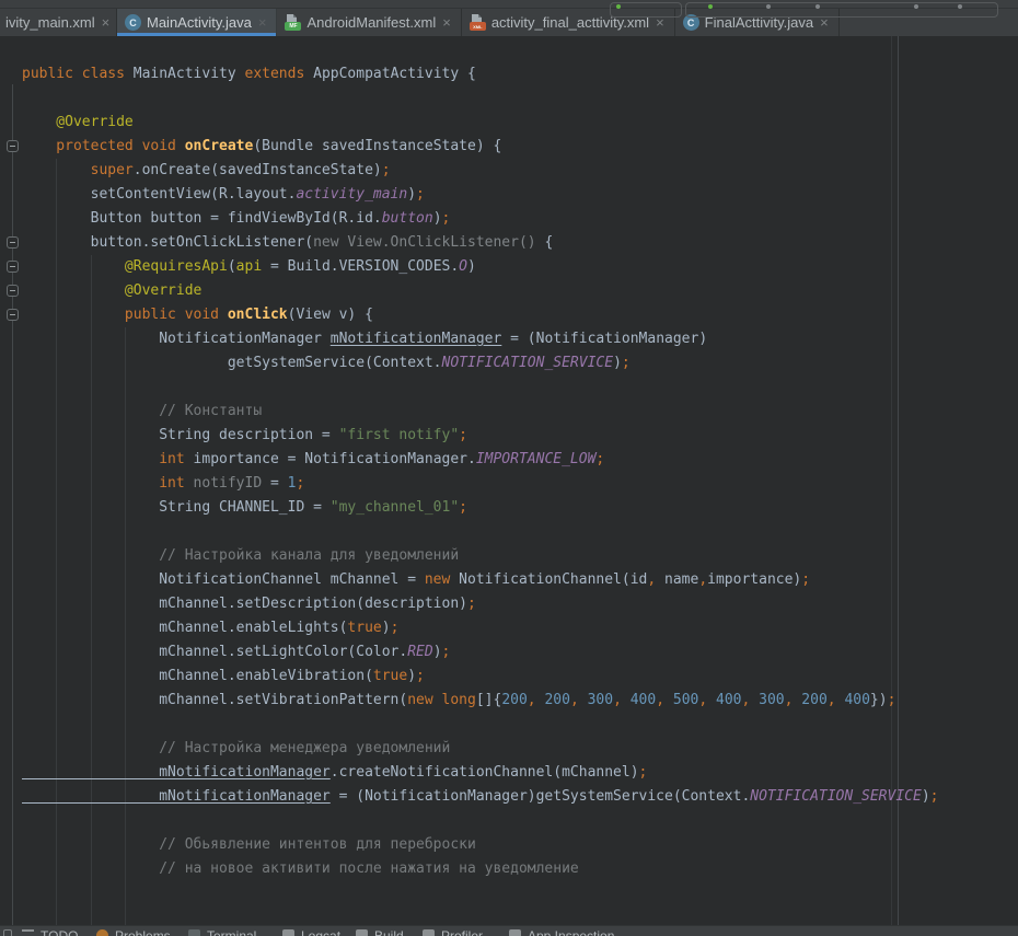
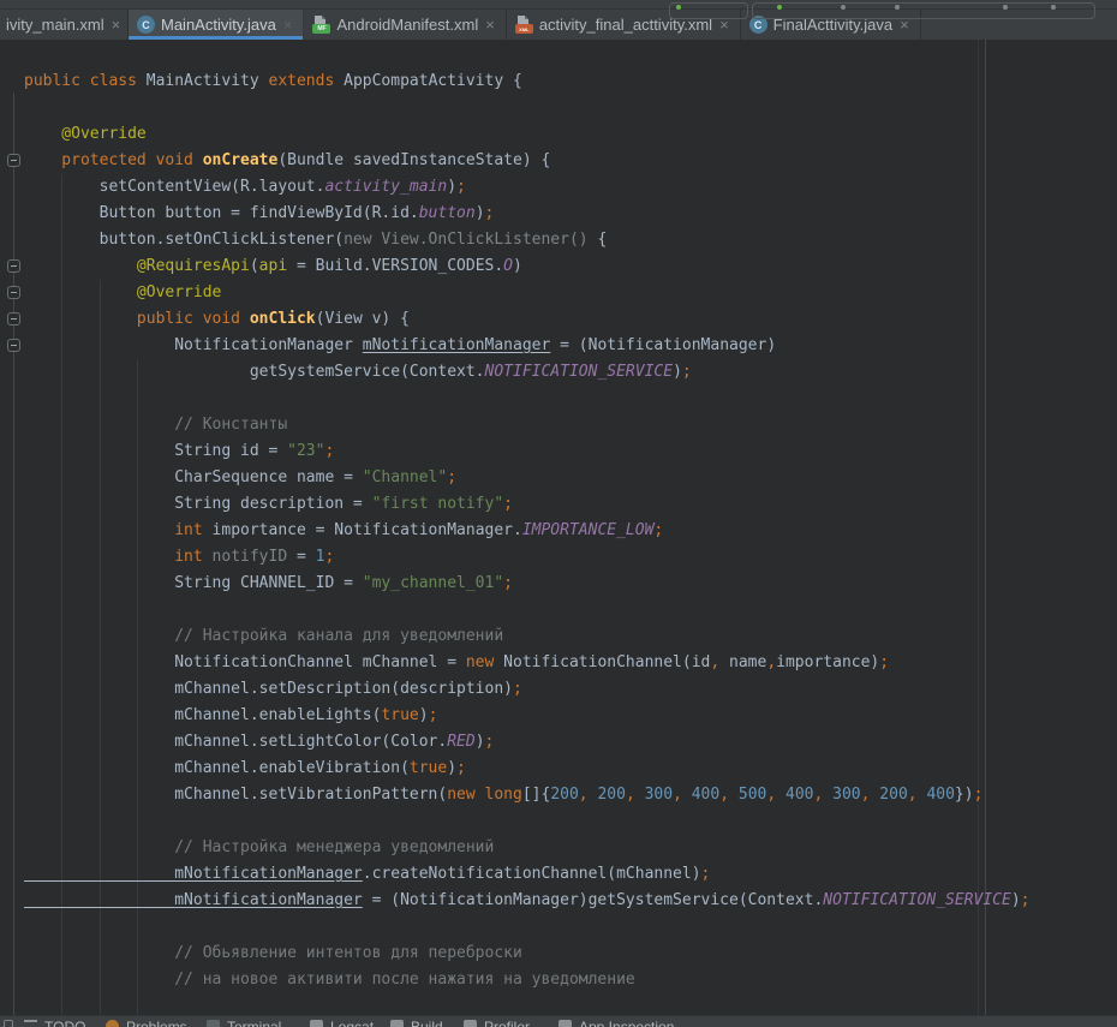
  ivity_main.xml
  ×
  C
  MainActivity.java
  AndroidManifest.xml
  ×
  activity_final_acttivity.xml
  ×
  C
  FinalActtivity.java
  ×
  public class MainActivity extends AppCompatActivity {
  @Override
  protected void onCreate(Bundle savedInstanceState) {
- super.onCreate(savedInstanceState);
  setContentView(R.layout.activity_main);
  Button button = findViewById(R.id.button);
  button.setOnClickListener(new View.OnClickListener() {
  @RequiresApi(api = Build.VERSION_CODES.O)
  @Override
  public void onClick(View v) {
  NotificationManager mNotificationManager = (NotificationManager)
  getSystemService(Context.NOTIFICATION_SERVICE);
  // Константы
+ String id = "23";
+ CharSequence name = "Channel";
  String description = "first notify";
  int importance = NotificationManager.IMPORTANCE_LOW;
  int notifyID = 1;
  String CHANNEL_ID = "my_channel_01";
  // Настройка канала для уведомлений
  NotificationChannel mChannel = new NotificationChannel(id, name,importance);
  mChannel.setDescription(description);
  mChannel.enableLights(true);
  mChannel.setLightColor(Color.RED);
  mChannel.enableVibration(true);
  mChannel.setVibrationPattern(new long[]{200, 200, 300, 400, 500, 400, 300, 200, 400});
  // Настройка менеджера уведомлений
  mNotificationManager.createNotificationChannel(mChannel);
  mNotificationManager = (NotificationManager)getSystemService(Context.NOTIFICATION_SERVICE);
  // Обьявление интентов для переброски
  // на новое активити после нажатия на уведомление
